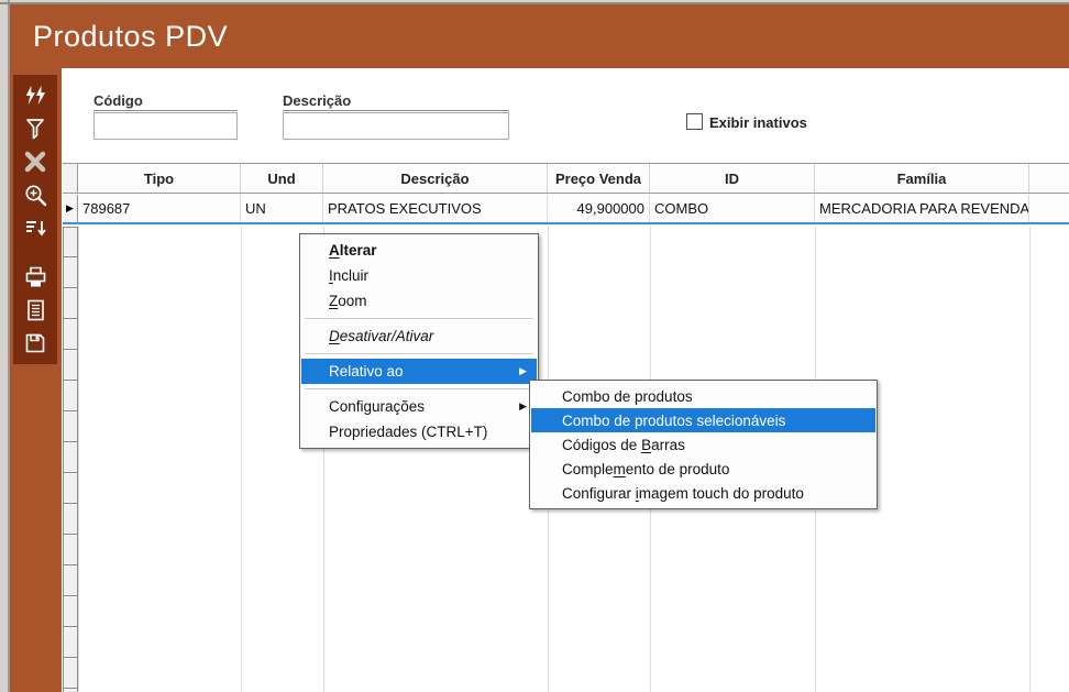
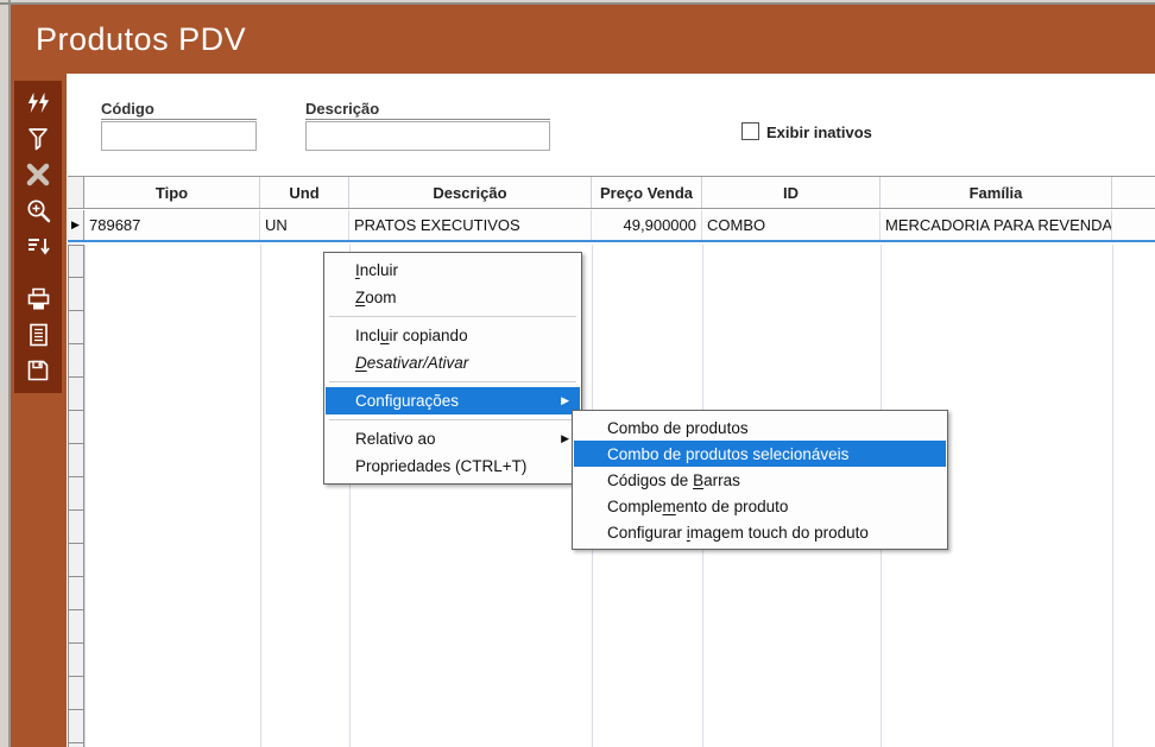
  Produtos PDV
  Código
  Descrição
  Exibir inativos
  Tipo
  Und
  Descrição
  Preço Venda
  ID
  Família
  ▶
  789687
  UN
  PRATOS EXECUTIVOS
  49,900000
  COMBO
  MERCADORIA PARA REVENDA
- Alterar
  Incluir
  Zoom
+ Incluir copiando
  Desativar/Ativar
- Relativo ao
+ Configurações
  ▶
- Configurações
+ Relativo ao
  ▶
  Propriedades (CTRL+T)
  Combo de produtos
  Combo de produtos selecionáveis
  Códigos de Barras
  Complemento de produto
  Configurar imagem touch do produto
